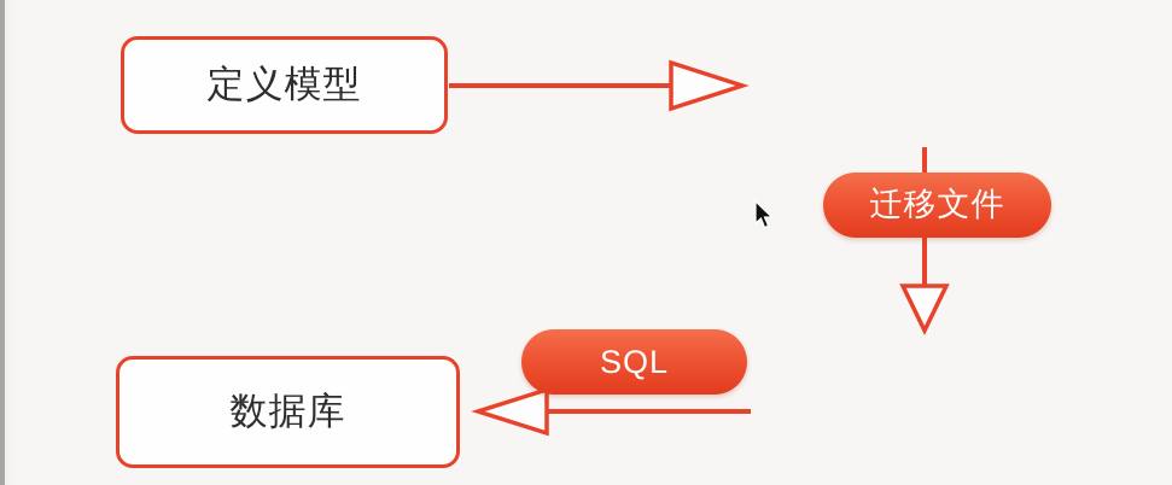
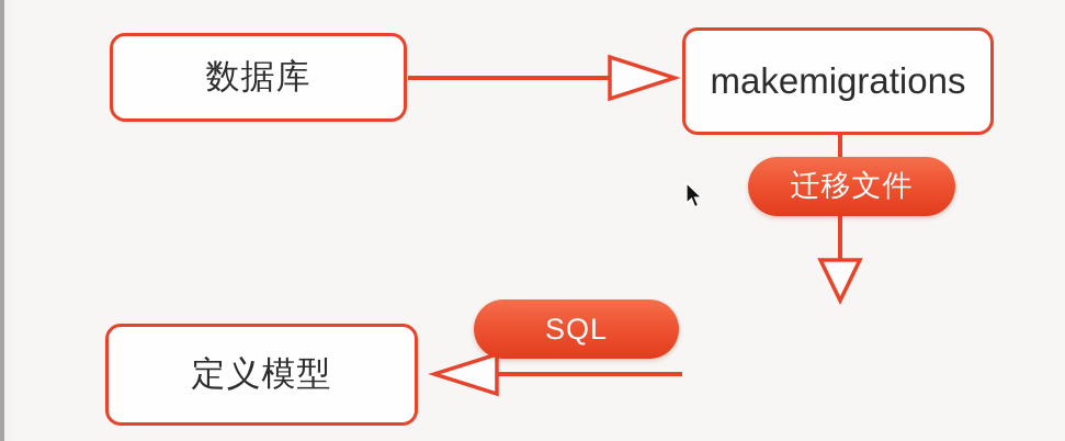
- 定义模型
+ 数据库
+ makemigrations
- 数据库
+ 定义模型
  迁移文件
  SQL
